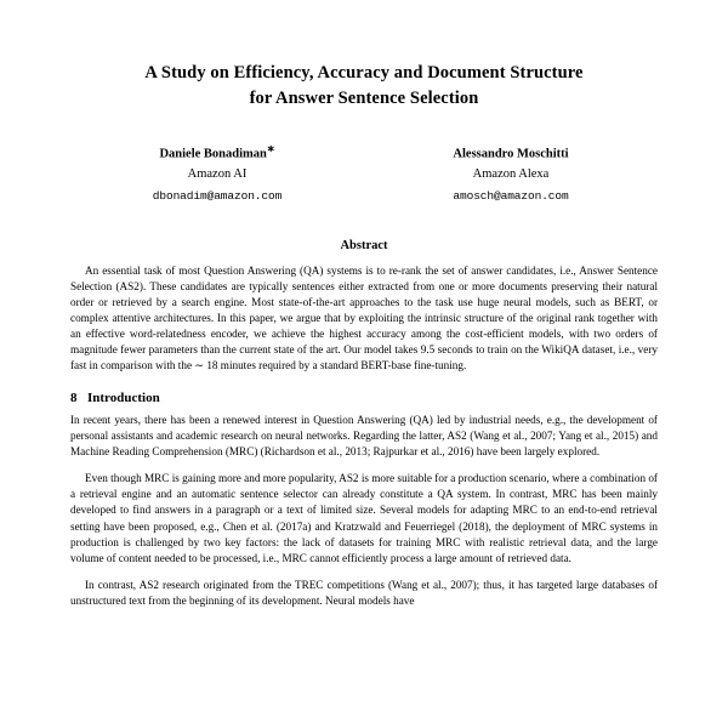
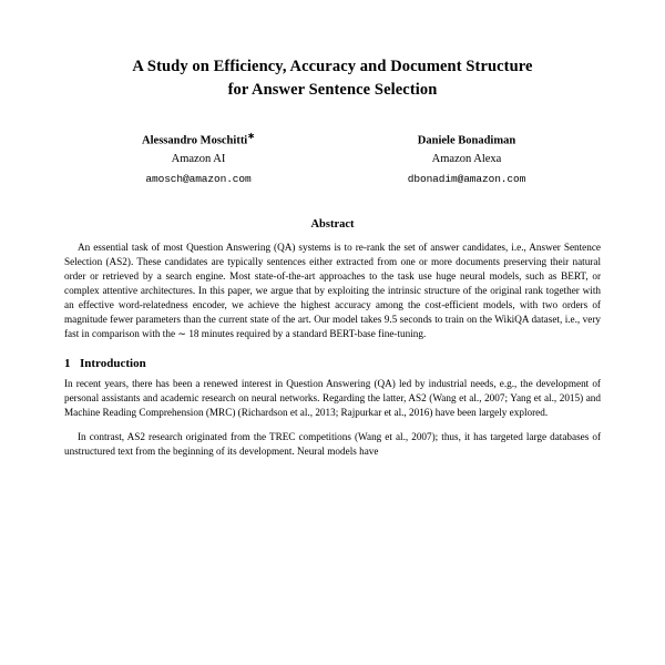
  A Study on Efficiency, Accuracy and Document Structure
  for Answer Sentence Selection
- Daniele Bonadiman∗
+ Alessandro Moschitti∗
  Amazon AI
- dbonadim@amazon.com
+ amosch@amazon.com
- Alessandro Moschitti
+ Daniele Bonadiman
  Amazon Alexa
- amosch@amazon.com
+ dbonadim@amazon.com
  Abstract
  An essential task of most Question Answering (QA) systems is to re-rank the set of answer candidates, i.e., Answer Sentence Selection (AS2). These candidates are typically sentences either extracted from one or more documents preserving their natural order or retrieved by a search engine. Most state-of-the-art approaches to the task use huge neural models, such as BERT, or complex attentive architectures. In this paper, we argue that by exploiting the intrinsic structure of the original rank together with an effective word-relatedness encoder, we achieve the highest accuracy among the cost-efficient models, with two orders of magnitude fewer parameters than the current state of the art. Our model takes 9.5 seconds to train on the WikiQA dataset, i.e., very fast in comparison with the ∼ 18 minutes required by a standard BERT-base fine-tuning.
- 8 Introduction
+ 1 Introduction
  In recent years, there has been a renewed interest in Question Answering (QA) led by industrial needs, e.g., the development of personal assistants and academic research on neural networks. Regarding the latter, AS2 (Wang et al., 2007; Yang et al., 2015) and Machine Reading Comprehension (MRC) (Richardson et al., 2013; Rajpurkar et al., 2016) have been largely explored.
- Even though MRC is gaining more and more popularity, AS2 is more suitable for a production scenario, where a combination of a retrieval engine and an automatic sentence selector can already constitute a QA system. In contrast, MRC has been mainly developed to find answers in a paragraph or a text of limited size. Several models for adapting MRC to an end-to-end retrieval setting have been proposed, e.g., Chen et al. (2017a) and Kratzwald and Feuerriegel (2018), the deployment of MRC systems in production is challenged by two key factors: the lack of datasets for training MRC with realistic retrieval data, and the large volume of content needed to be processed, i.e., MRC cannot efficiently process a large amount of retrieved data.
  In contrast, AS2 research originated from the TREC competitions (Wang et al., 2007); thus, it has targeted large databases of unstructured text from the beginning of its development. Neural models have
